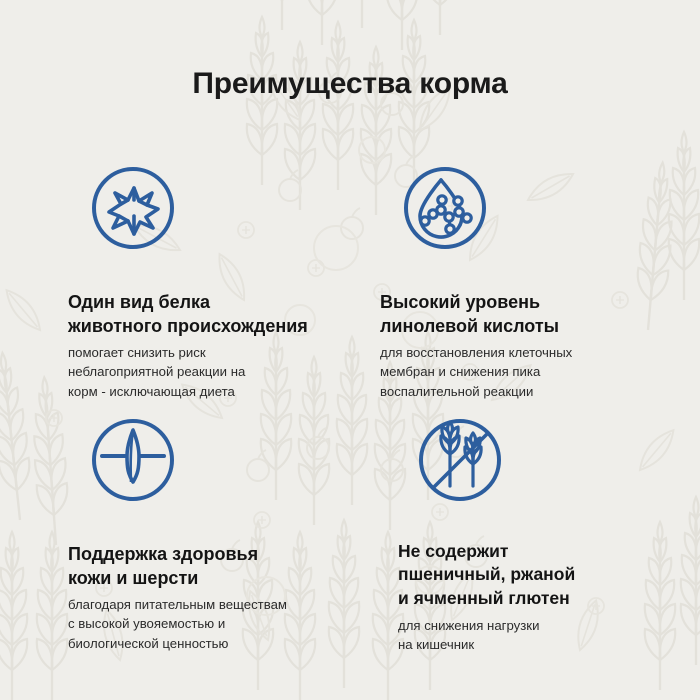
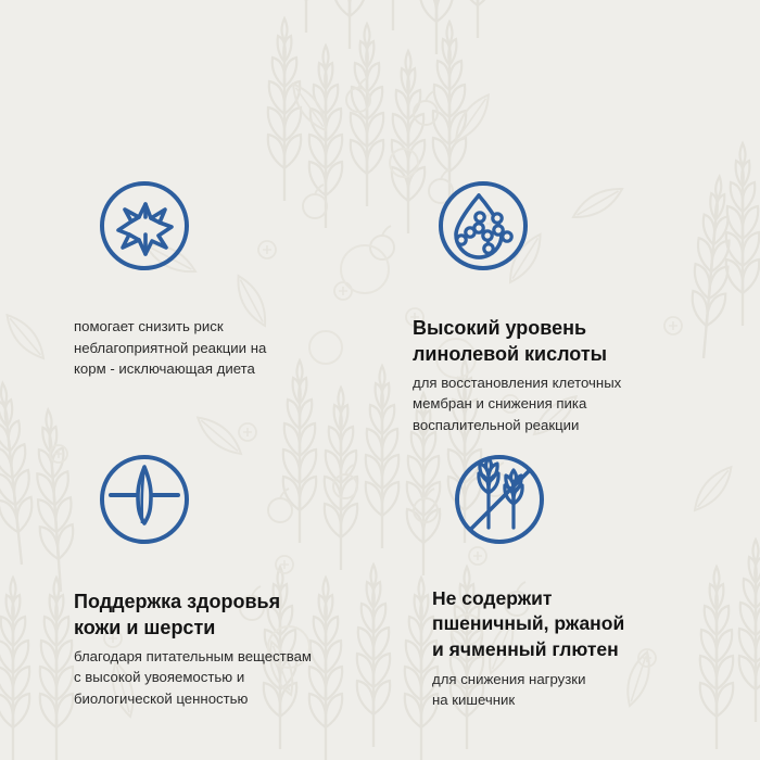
- Преимущества корма
- Один вид белка
- животного происхождения
  помогает снизить риск
  неблагоприятной реакции на
  корм - исключающая диета
  Высокий уровень
  линолевой кислоты
  для восстановления клеточных
  мембран и снижения пика
  воспалительной реакции
  Поддержка здоровья
  кожи и шерсти
  благодаря питательным веществам
  с высокой увояемостью и
  биологической ценностью
  Не содержит
  пшеничный, ржаной
  и ячменный глютен
  для снижения нагрузки
  на кишечник
